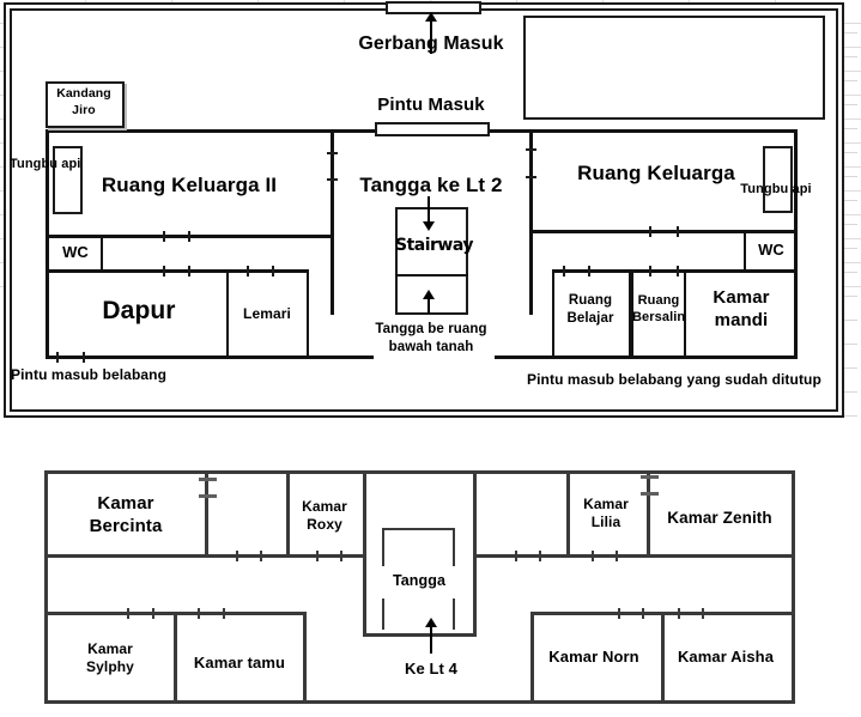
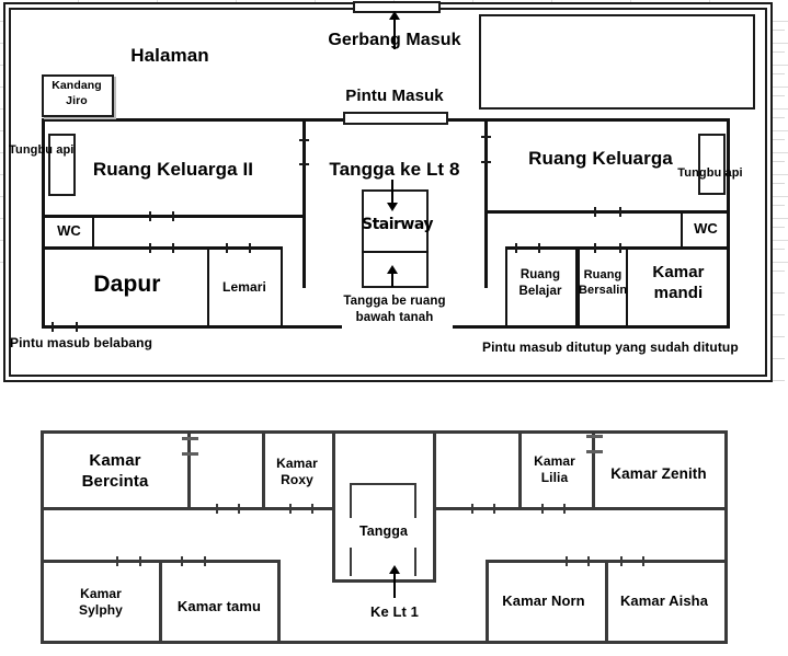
+ Halaman
  Gerbang Masuk
  Kandang
  Jiro
  Pintu Masuk
  Tungbu api
  Ruang Keluarga II
- Tangga ke Lt 2
+ Tangga ke Lt 8
  Ruang Keluarga
  Tungbu api
  WC
  WC
  Dapur
  Lemari
  Stairway
  Tangga be ruang
  bawah tanah
  Ruang
  Belajar
  Ruang
  Bersalin
  Kamar
  mandi
  Pintu masub belabang
- Pintu masub belabang yang sudah ditutup
+ Pintu masub ditutup yang sudah ditutup
  Kamar
  Bercinta
  Kamar
  Roxy
  Kamar
  Lilia
  Kamar Zenith
  Tangga
- Ke Lt 4
+ Ke Lt 1
  Kamar
  Sylphy
  Kamar tamu
  Kamar Norn
  Kamar Aisha
